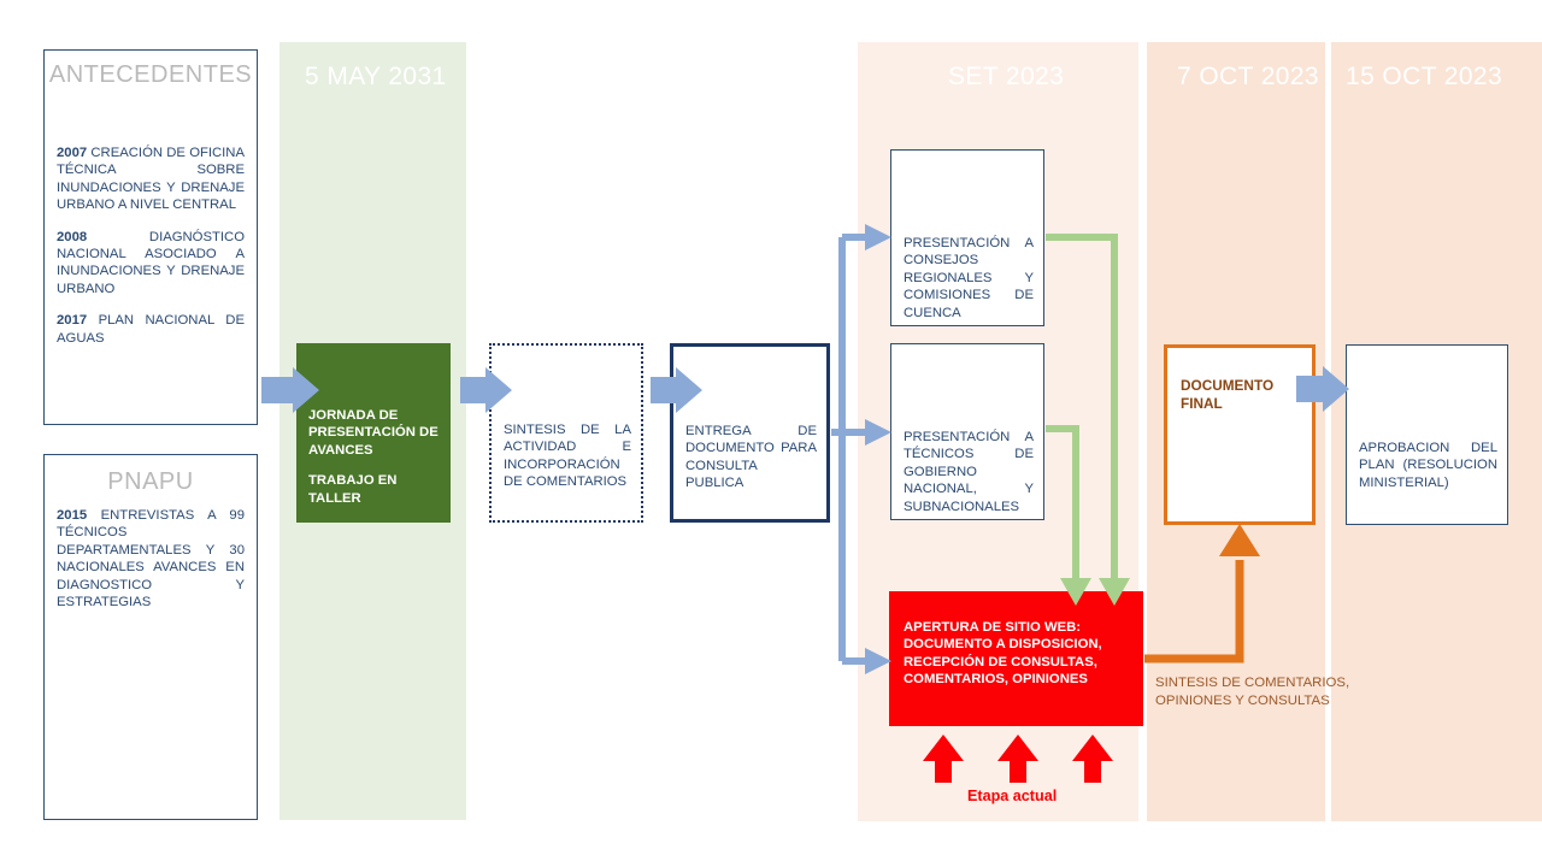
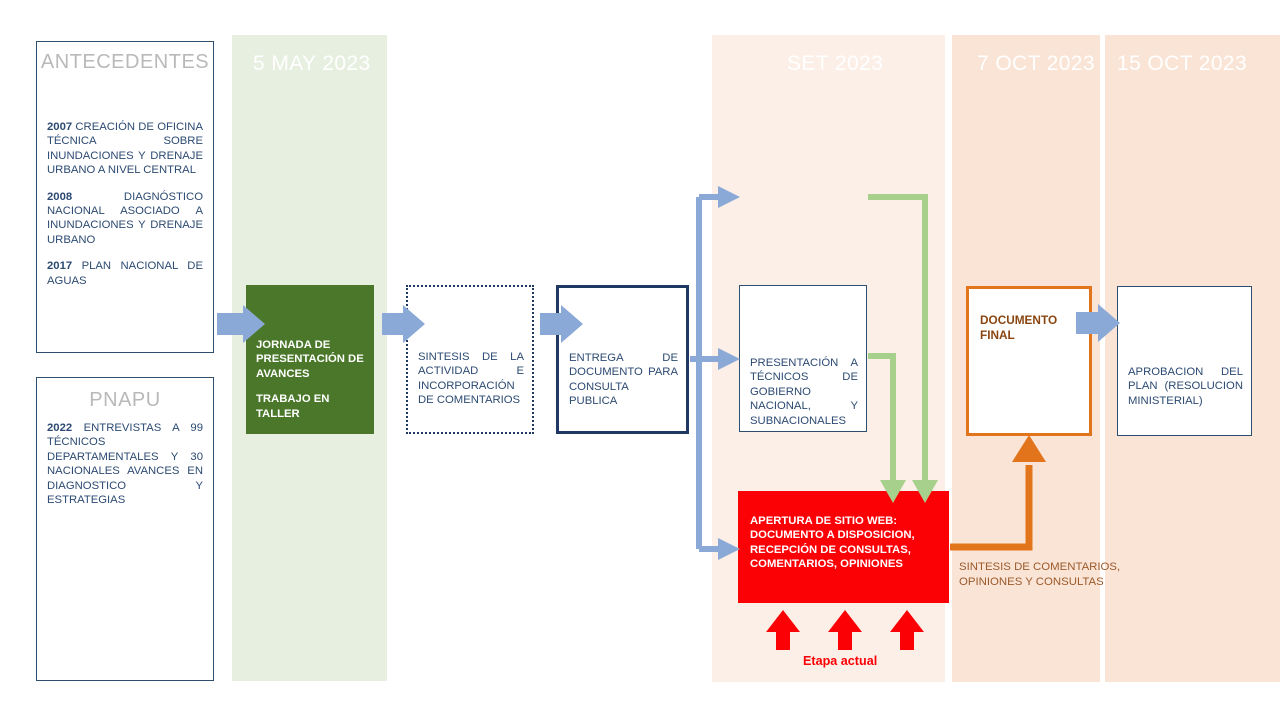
- 5 MAY 2031
+ 5 MAY 2023
  SET 2023
  7 OCT 2023
  15 OCT 2023
  ANTECEDENTES
  2007 CREACIÓN DE OFICINA TÉCNICA SOBRE INUNDACIONES Y DRENAJE URBANO A NIVEL CENTRAL
  2008 DIAGNÓSTICO NACIONAL ASOCIADO A INUNDACIONES Y DRENAJE URBANO
  2017 PLAN NACIONAL DE AGUAS
  PNAPU
- 2015 ENTREVISTAS A 99 TÉCNICOS DEPARTAMENTALES Y 30 NACIONALES AVANCES EN DIAGNOSTICO Y ESTRATEGIAS
+ 2022 ENTREVISTAS A 99 TÉCNICOS DEPARTAMENTALES Y 30 NACIONALES AVANCES EN DIAGNOSTICO Y ESTRATEGIAS
  JORNADA DE PRESENTACIÓN DE AVANCES
  TRABAJO EN TALLER
  SINTESIS DE LA ACTIVIDAD E INCORPORACIÓN DE COMENTARIOS
  ENTREGA DE DOCUMENTO PARA CONSULTA PUBLICA
- PRESENTACIÓN A CONSEJOS REGIONALES Y COMISIONES DE CUENCA
  PRESENTACIÓN A TÉCNICOS DE GOBIERNO NACIONAL, Y SUBNACIONALES
  APERTURA DE SITIO WEB: DOCUMENTO A DISPOSICION, RECEPCIÓN DE CONSULTAS, COMENTARIOS, OPINIONES
  DOCUMENTO FINAL
  APROBACION DEL PLAN (RESOLUCION MINISTERIAL)
  SINTESIS DE COMENTARIOS, OPINIONES Y CONSULTAS
  Etapa actual
